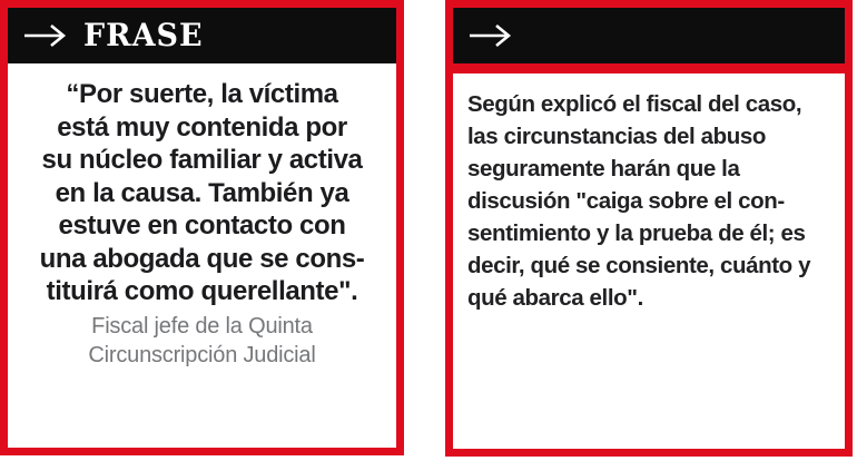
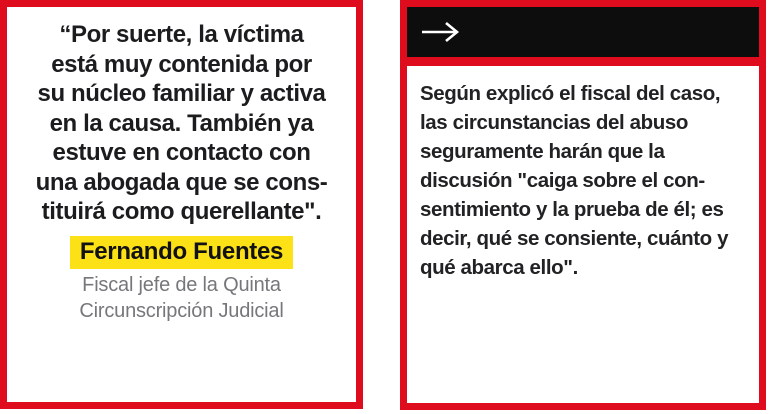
- FRASE
  “Por suerte, la víctima
  está muy contenida por
  su núcleo familiar y activa
  en la causa. También ya
  estuve en contacto con
  una abogada que se cons-
  tituirá como querellante".
+ Fernando Fuentes
  Fiscal jefe de la Quinta
  Circunscripción Judicial
  Según explicó el fiscal del caso,
  las circunstancias del abuso
  seguramente harán que la
  discusión "caiga sobre el con-
  sentimiento y la prueba de él; es
  decir, qué se consiente, cuánto y
  qué abarca ello".
